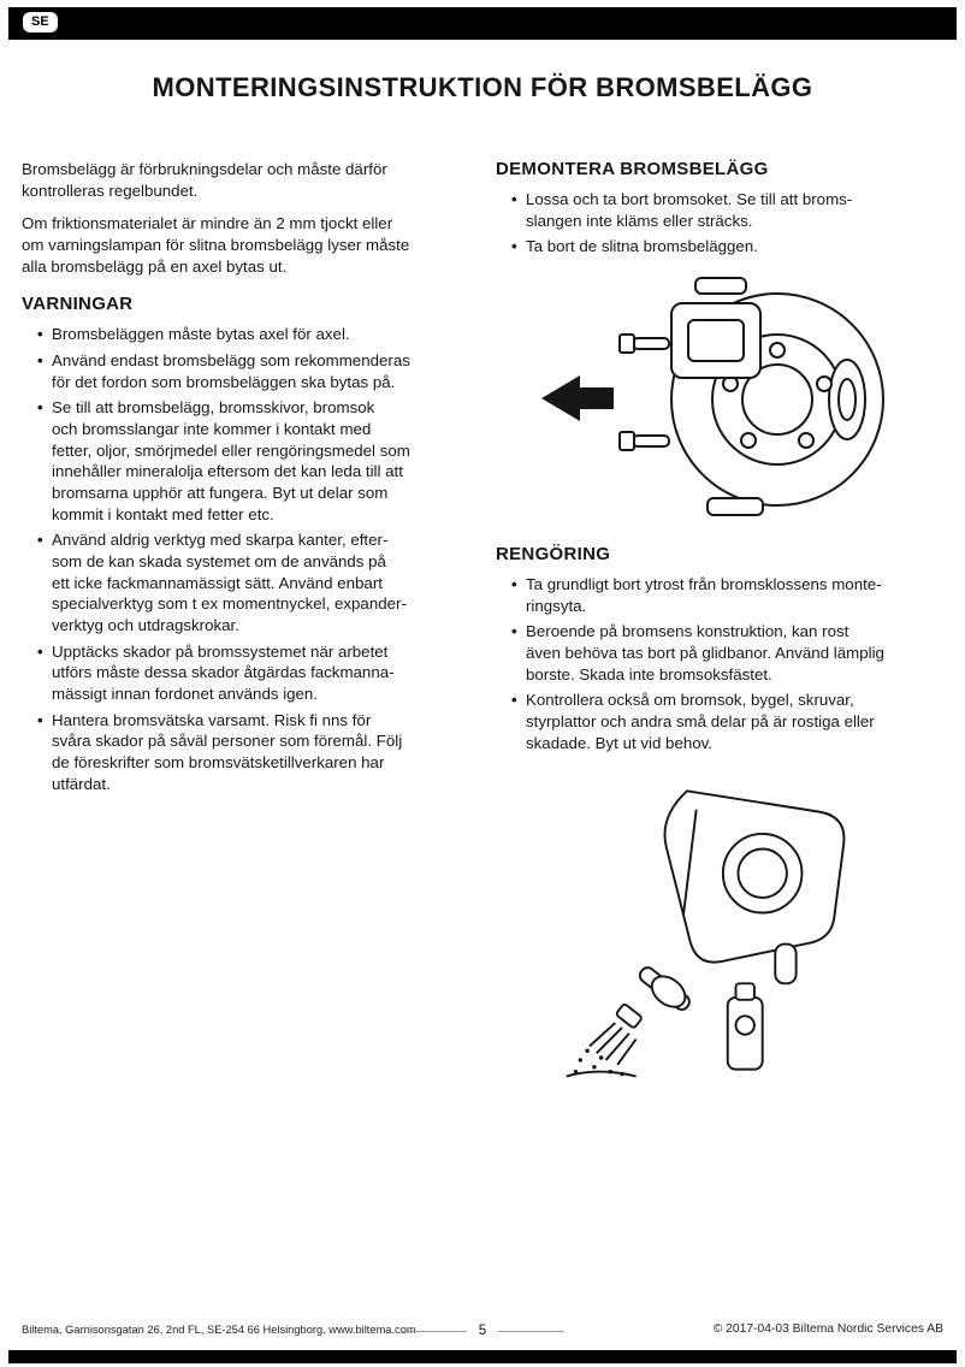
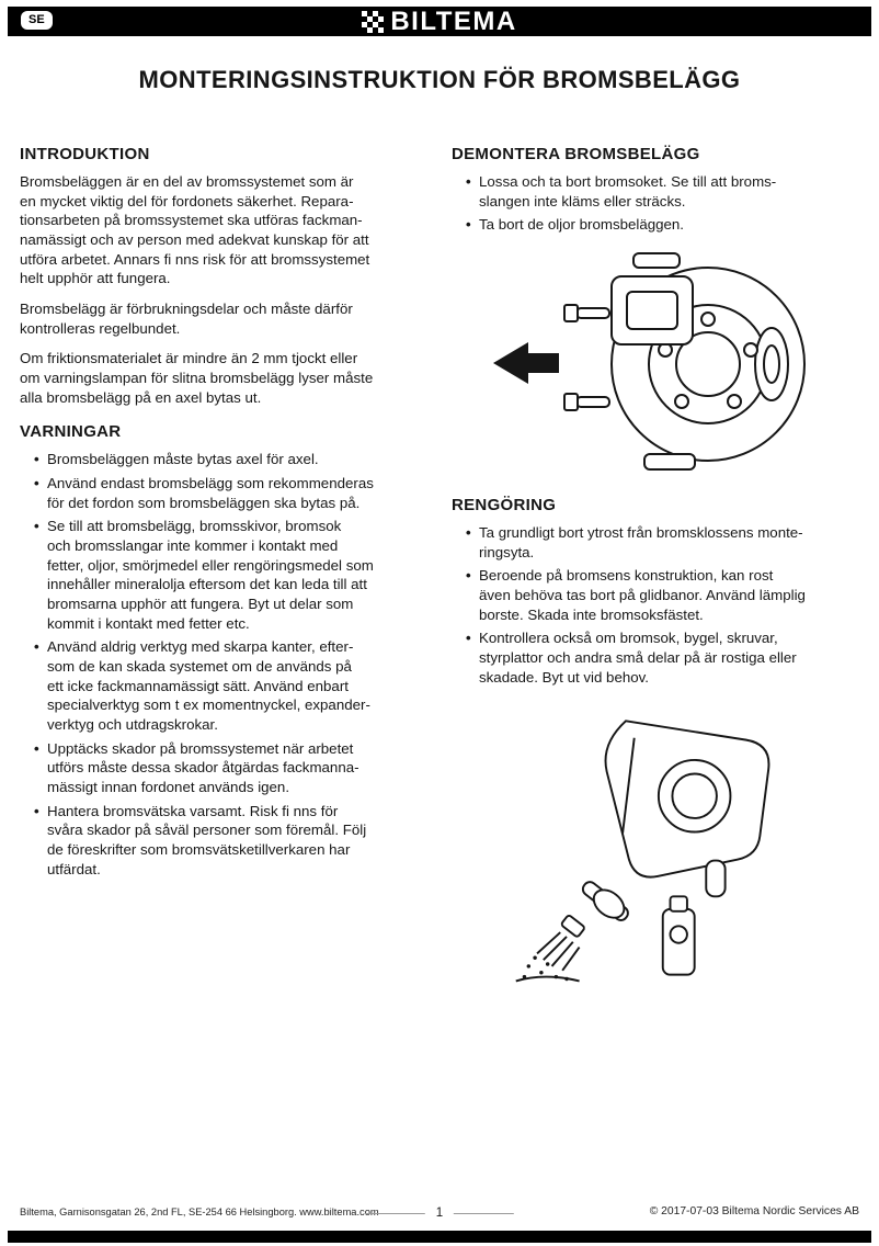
  SE
+ BILTEMA
  MONTERINGSINSTRUKTION FÖR BROMSBELÄGG
+ INTRODUKTION
+ Bromsbeläggen är en del av bromssystemet som är
+ en mycket viktig del för fordonets säkerhet. Repara-
+ tionsarbeten på bromssystemet ska utföras fackman-
+ namässigt och av person med adekvat kunskap för att
+ utföra arbetet. Annars fi nns risk för att bromssystemet
+ helt upphör att fungera.
  Bromsbelägg är förbrukningsdelar och måste därför
  kontrolleras regelbundet.
  Om friktionsmaterialet är mindre än 2 mm tjockt eller
  om varningslampan för slitna bromsbelägg lyser måste
  alla bromsbelägg på en axel bytas ut.
  VARNINGAR
  •
  Bromsbeläggen måste bytas axel för axel.
  •
  Använd endast bromsbelägg som rekommenderas
  för det fordon som bromsbeläggen ska bytas på.
  •
  Se till att bromsbelägg, bromsskivor, bromsok
  och bromsslangar inte kommer i kontakt med
  fetter, oljor, smörjmedel eller rengöringsmedel som
  innehåller mineralolja eftersom det kan leda till att
  bromsarna upphör att fungera. Byt ut delar som
  kommit i kontakt med fetter etc.
  •
  Använd aldrig verktyg med skarpa kanter, efter-
  som de kan skada systemet om de används på
  ett icke fackmannamässigt sätt. Använd enbart
  specialverktyg som t ex momentnyckel, expander-
  verktyg och utdragskrokar.
  •
  Upptäcks skador på bromssystemet när arbetet
  utförs måste dessa skador åtgärdas fackmanna-
  mässigt innan fordonet används igen.
  •
  Hantera bromsvätska varsamt. Risk fi nns för
  svåra skador på såväl personer som föremål. Följ
  de föreskrifter som bromsvätsketillverkaren har
  utfärdat.
  DEMONTERA BROMSBELÄGG
  •
  Lossa och ta bort bromsoket. Se till att broms-
  slangen inte kläms eller sträcks.
  •
- Ta bort de slitna bromsbeläggen.
+ Ta bort de oljor bromsbeläggen.
  RENGÖRING
  •
  Ta grundligt bort ytrost från bromsklossens monte-
  ringsyta.
  •
  Beroende på bromsens konstruktion, kan rost
  även behöva tas bort på glidbanor. Använd lämplig
  borste. Skada inte bromsoksfästet.
  •
  Kontrollera också om bromsok, bygel, skruvar,
  styrplattor och andra små delar på är rostiga eller
  skadade. Byt ut vid behov.
  Biltema, Garnisonsgatan 26, 2nd FL, SE-254 66 Helsingborg. www.biltema.c
- 5
+ 1
- © 2017-04-03 Biltema Nordic Services AB
+ © 2017-07-03 Biltema Nordic Services AB
